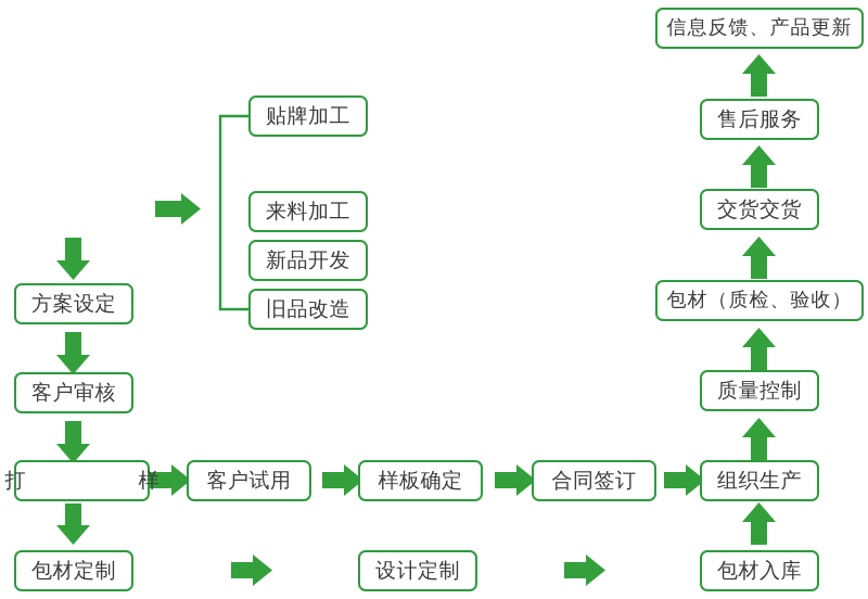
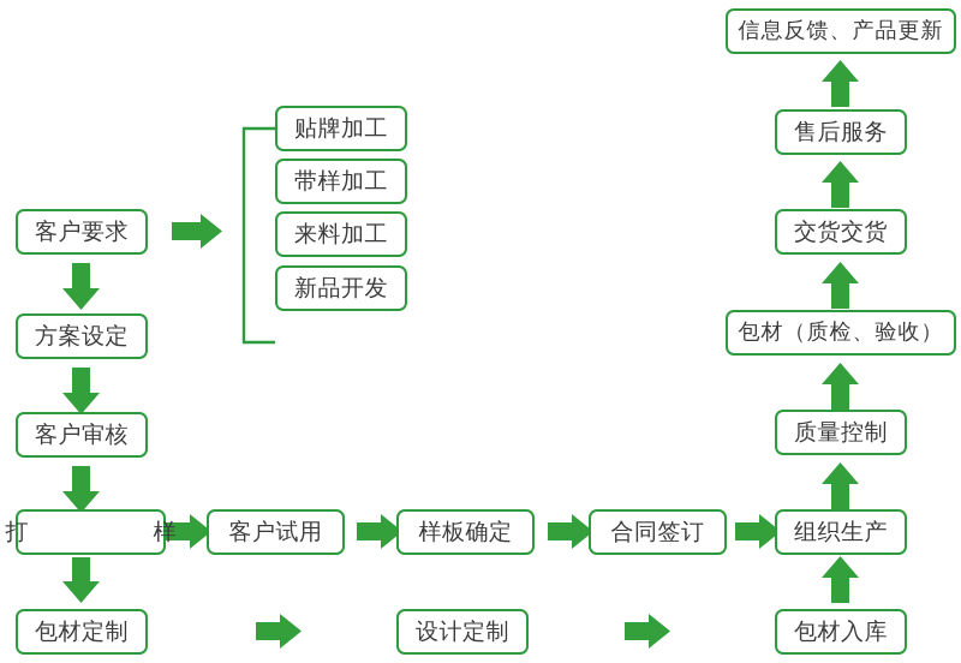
+ 客户要求
  方案设定
  客户审核
  打 样
  包材定制
  贴牌加工
+ 带样加工
  来料加工
  新品开发
- 旧品改造
  客户试用
  样板确定
  合同签订
  组织生产
  设计定制
  包材入库
  质量控制
  包材（质检、验收）
  交货交货
  售后服务
  信息反馈、产品更新
